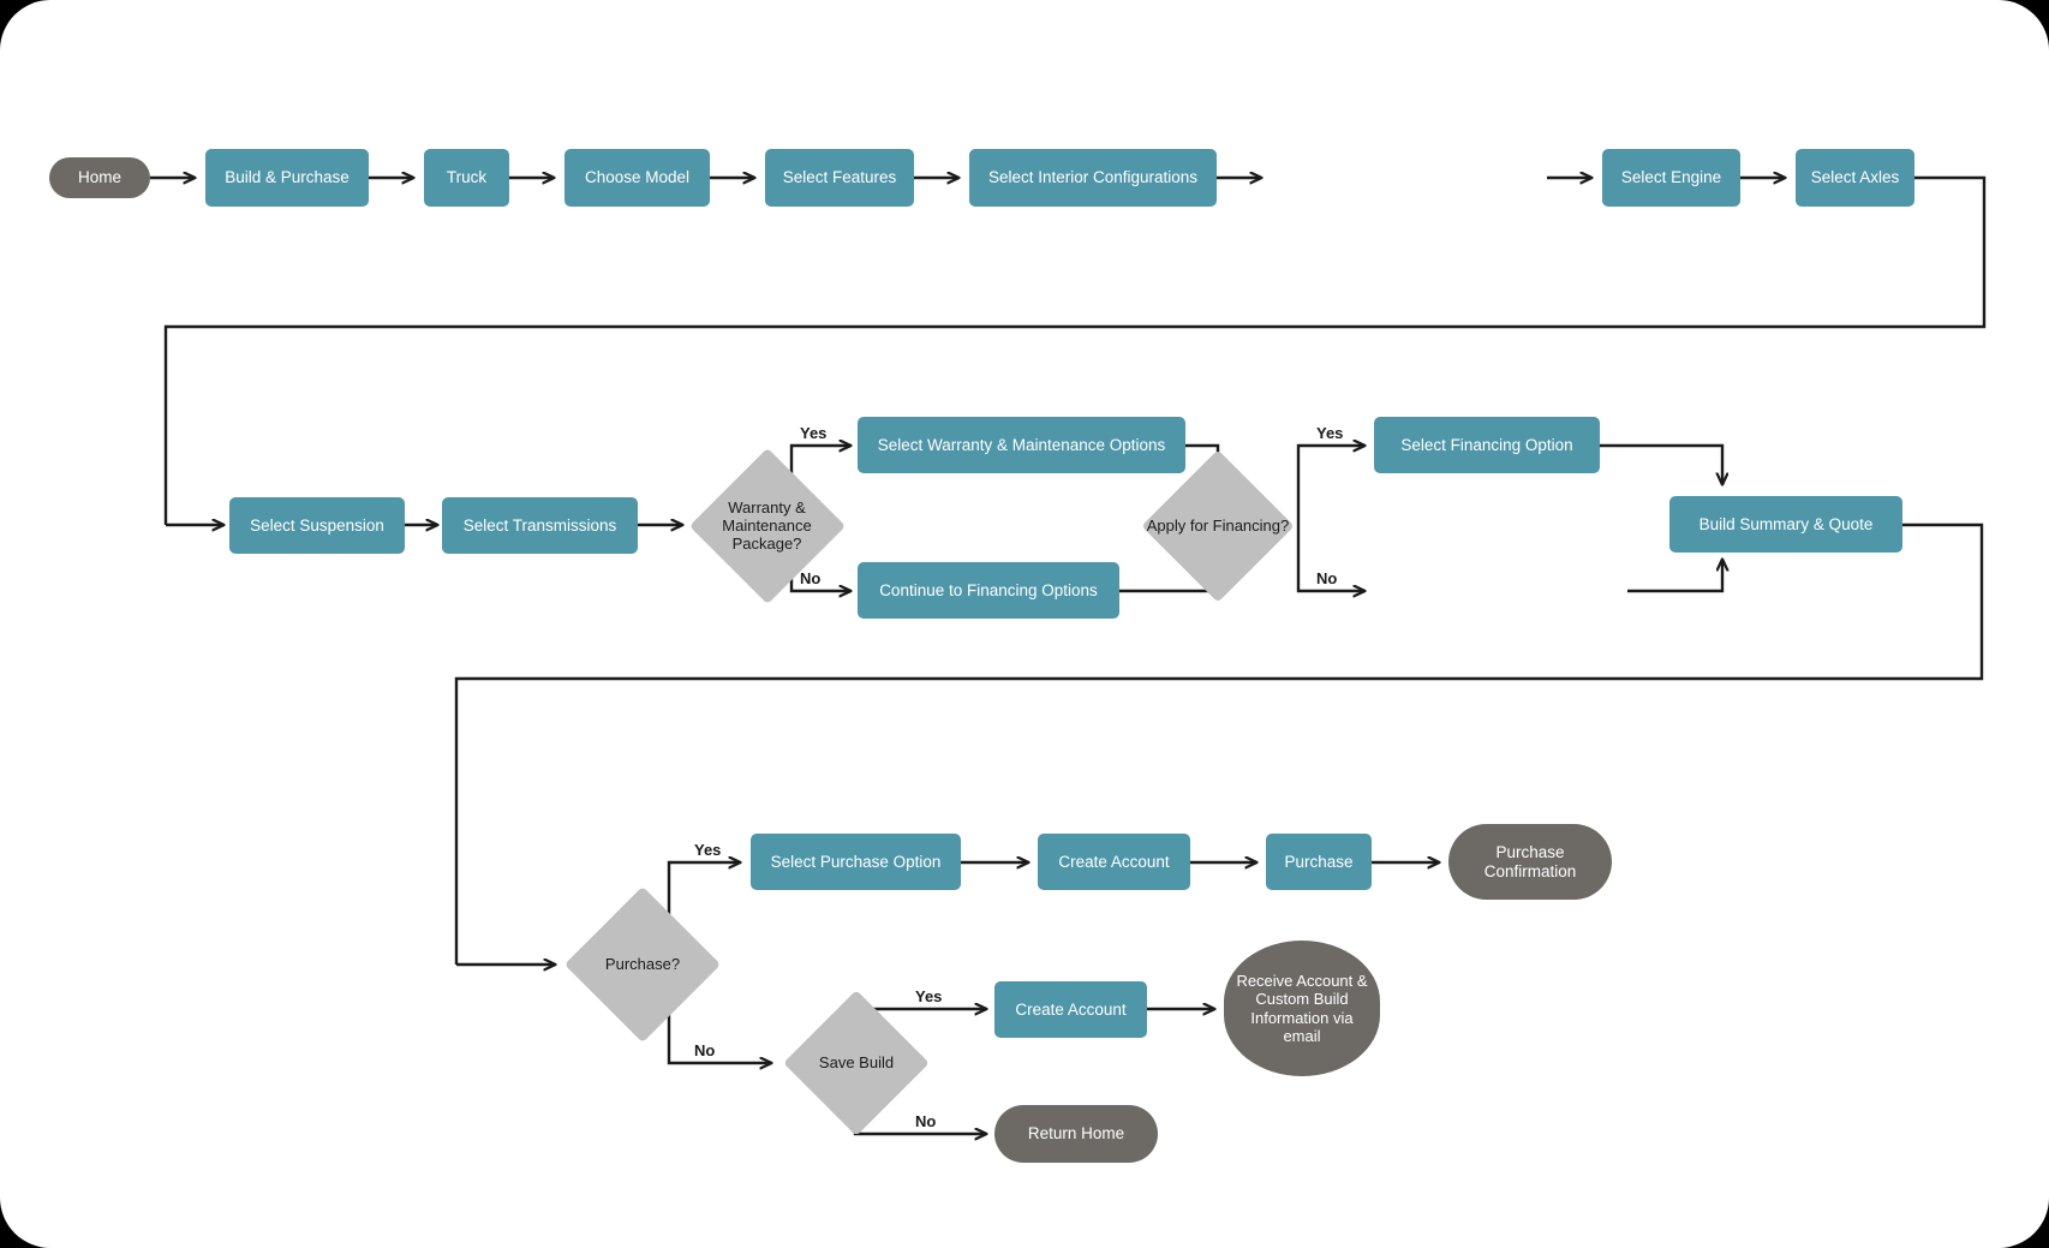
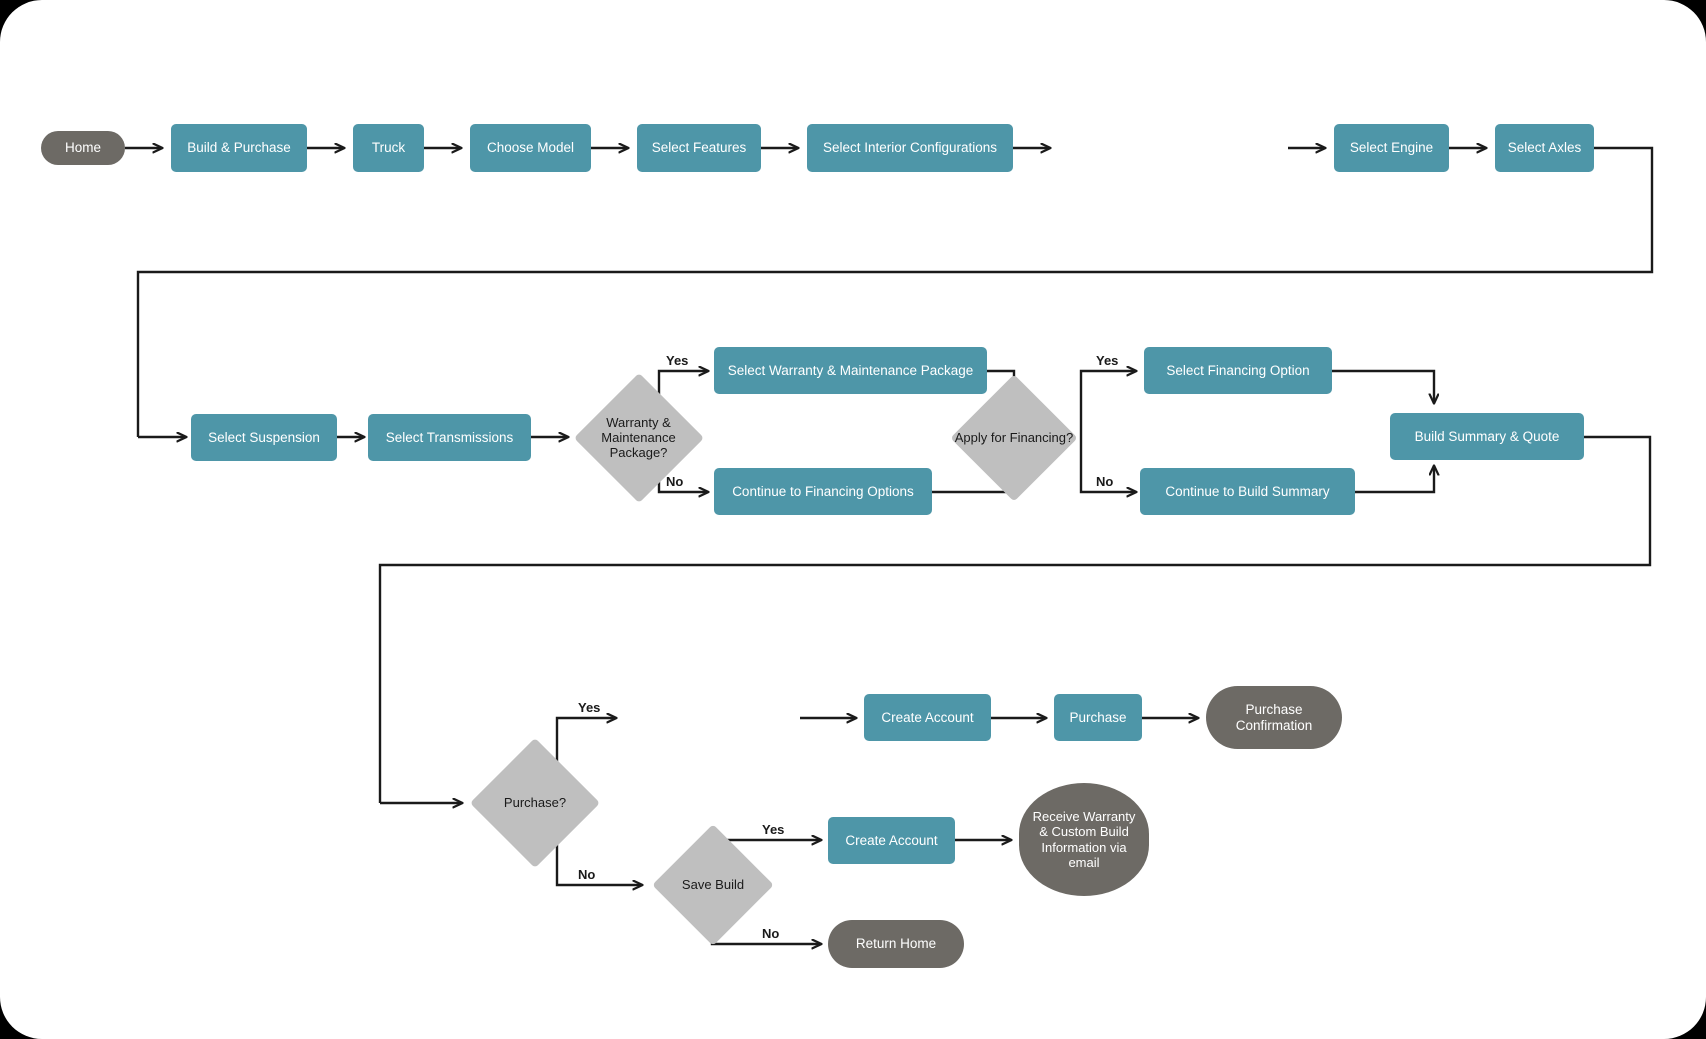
  Home
  Build & Purchase
  Truck
  Choose Model
  Select Features
  Select Interior Configurations
  Select Engine
  Select Axles
  Select Suspension
  Select Transmissions
  Warranty & Maintenance Package?
- Select Warranty & Maintenance Options
+ Select Warranty & Maintenance Package
  Continue to Financing Options
  Apply for Financing?
  Select Financing Option
+ Continue to Build Summary
  Build Summary & Quote
  Purchase?
- Select Purchase Option
  Create Account
  Purchase
  Purchase Confirmation
  Save Build
  Create Account
- Receive Account & Custom Build Information via email
+ Receive Warranty & Custom Build Information via email
  Return Home
  Yes
  No
  Yes
  No
  Yes
  No
  Yes
  No
